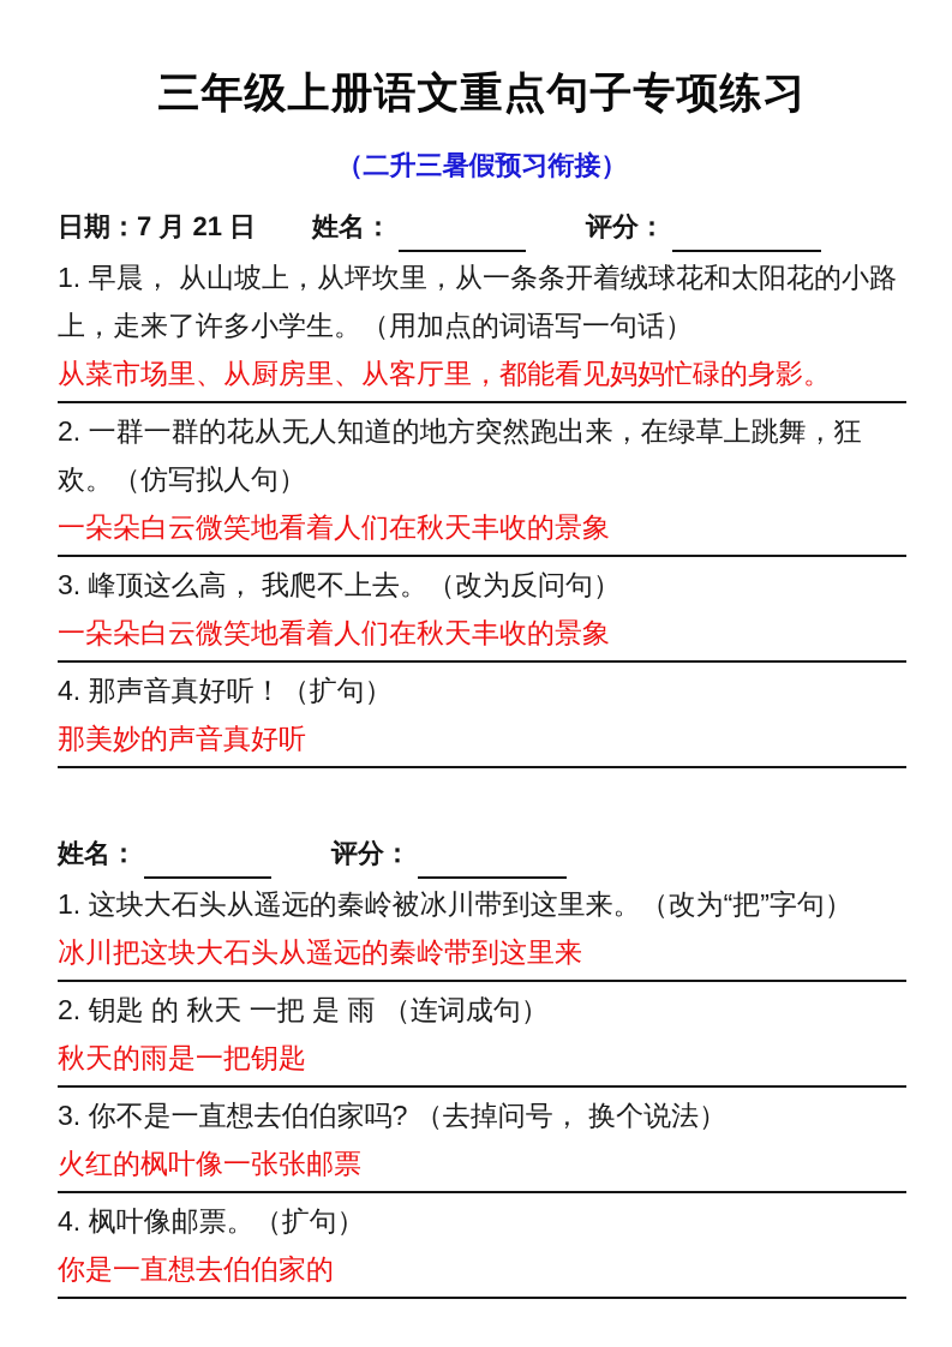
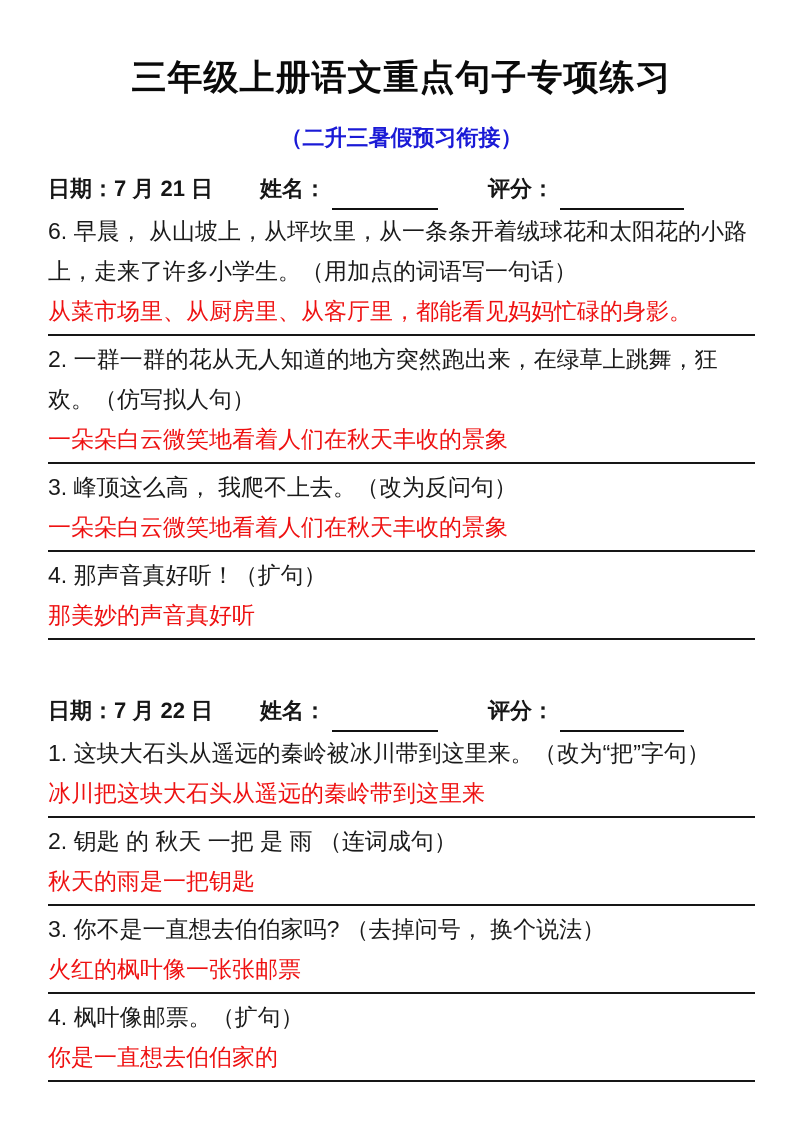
  三年级上册语文重点句子专项练习
  （二升三暑假预习衔接）
  日期：7 月 21 日
  姓名：
  评分：
- 1. 早晨， 从山坡上，从坪坎里，从一条条开着绒球花和太阳花的小路上，走来了许多小学生。（用加点的词语写一句话）
+ 6. 早晨， 从山坡上，从坪坎里，从一条条开着绒球花和太阳花的小路上，走来了许多小学生。（用加点的词语写一句话）
  从菜市场里、从厨房里、从客厅里，都能看见妈妈忙碌的身影。
  2. 一群一群的花从无人知道的地方突然跑出来，在绿草上跳舞，狂欢。（仿写拟人句）
  一朵朵白云微笑地看着人们在秋天丰收的景象
  3. 峰顶这么高， 我爬不上去。（改为反问句）
  一朵朵白云微笑地看着人们在秋天丰收的景象
  4. 那声音真好听！（扩句）
  那美妙的声音真好听
+ 日期：7 月 22 日
  姓名：
  评分：
  1. 这块大石头从遥远的秦岭被冰川带到这里来。（改为“把”字句）
  冰川把这块大石头从遥远的秦岭带到这里来
  2. 钥匙 的 秋天 一把 是 雨 （连词成句）
  秋天的雨是一把钥匙
  3. 你不是一直想去伯伯家吗? （去掉问号， 换个说法）
  火红的枫叶像一张张邮票
  4. 枫叶像邮票。（扩句）
  你是一直想去伯伯家的
